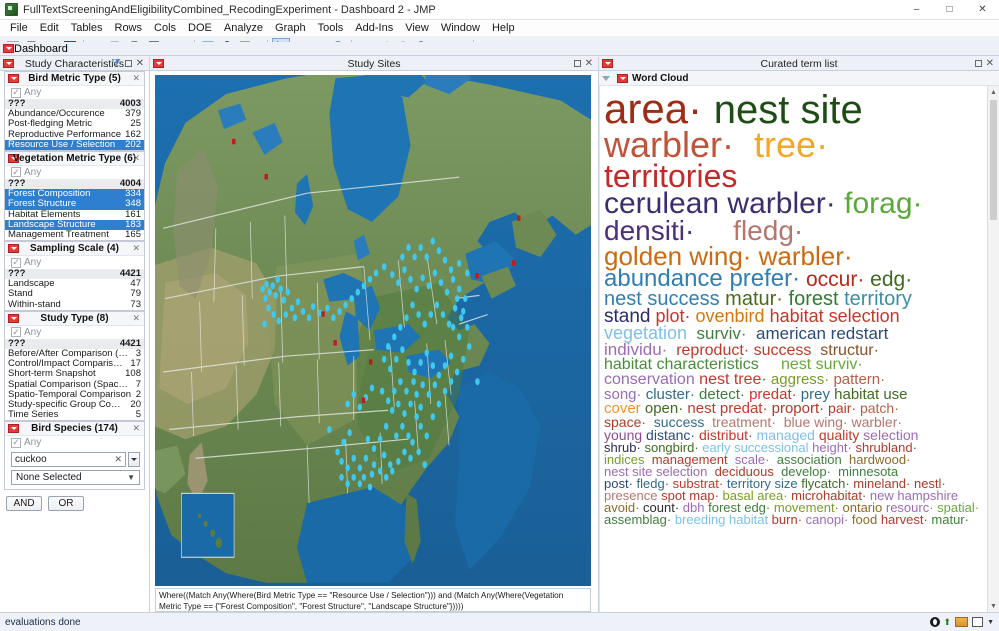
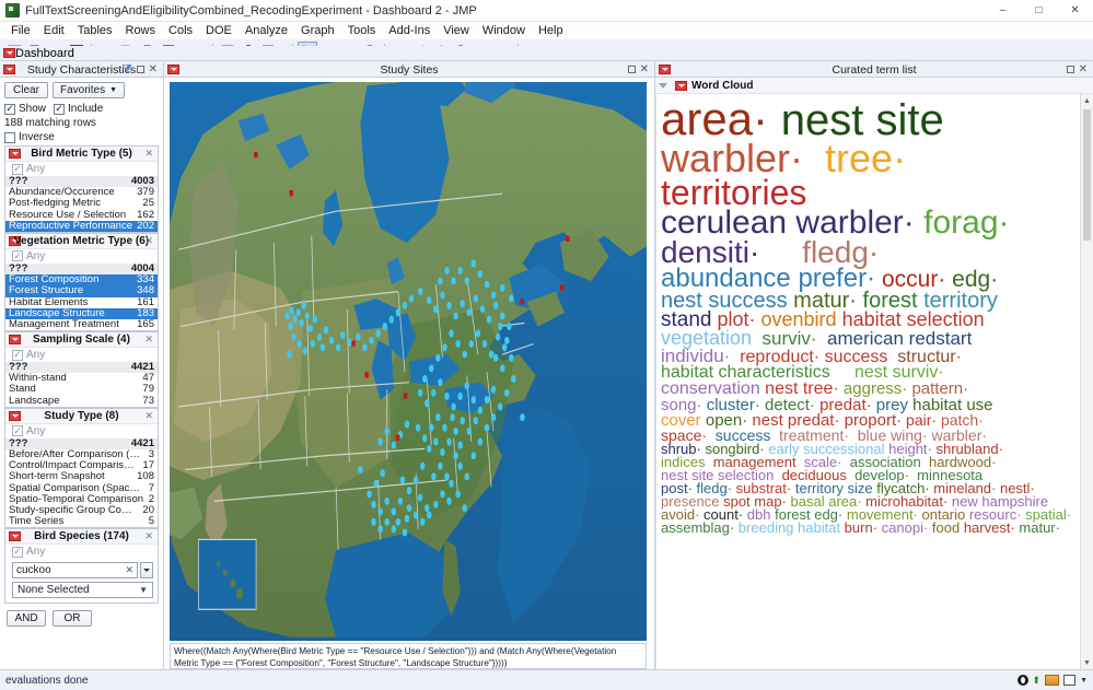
  FullTextScreeningAndEligibilityCombined_RecodingExperiment - Dashboard 2 - JMP
  –
  □
  ✕
  File
  Edit
  Tables
  Rows
  Cols
  DOE
  Analyze
  Graph
  Tools
  Add-Ins
  View
  Window
  Help
  Dashboard
  Study Characteristics
  ⧩
  ✕
+ Clear
+ Favorites
+ Show
+ Include
+ 188 matching rows
+ Inverse
  Bird Metric Type (5)
  ✕
  Any
  ???
  4003
  Abundance/Occurence
  379
  Post-fledging Metric
  25
- Reproductive Performance
+ Resource Use / Selection
  162
- Resource Use / Selection
+ Reproductive Performance
  202
  Vegetation Metric Type (6)
  ✕
  Any
  ???
  4004
  Forest Composition
  334
  Forest Structure
  348
  Habitat Elements
  161
  Landscape Structure
  183
  Management Treatment
  165
  Sampling Scale (4)
  ✕
  Any
  ???
  4421
- Landscape
+ Within-stand
  47
  Stand
  79
- Within-stand
+ Landscape
  73
  Study Type (8)
  ✕
  Any
  ???
  4421
  Before/After Comparison (BA
  3
  Control/Impact Comparison
  17
  Short-term Snapshot
  108
  Spatial Comparison (Space fo
  7
  Spatio-Temporal Comparison
  2
  Study-specific Group Comp
  20
  Time Series
  5
  Bird Species (174)
  ✕
  Any
  cuckoo
  ✕
  None Selected
  ▼
  AND
  OR
  Study Sites
  ✕
  Where((Match Any(Where(Bird Metric Type == "Resource Use / Selection"))) and (Match Any(Where(Vegetation Metric Type == {"Forest Composition", "Forest Structure", "Landscape Structure"}))))
  Curated term list
  ✕
  Word Cloud
  area·
  nest site
  warbler·
  tree·
  territories
  cerulean warbler·
  forag·
  densiti·
  fledg·
- golden wing· warbler·
  abundance prefer·
  occur·
  edg·
  nest success
  matur·
  forest
  territory
  stand
  plot·
  ovenbird
  habitat selection
  vegetation
  surviv·
  american redstart
  individu·
  reproduct·
  success
  structur·
  habitat characteristics
  nest surviv·
  conservation
  nest tree·
  aggress·
  pattern·
  song·
  cluster·
  detect·
  predat·
  prey
  habitat use
  cover
  open·
  nest predat·
  proport·
  pair·
  patch·
  space·
  success
  treatment·
  blue wing· warbler·
- young
- distanc·
- distribut·
- managed
- quality
- selection
  shrub·
  songbird·
  early successional
  height·
  shrubland·
  indices
  management
  scale·
  association
  hardwood·
  nest site selection
  deciduous
  develop·
  minnesota
  post·
  fledg·
  substrat·
  territory size
  flycatch·
  mineland·
  nestl·
  presence
  spot map·
  basal area·
  microhabitat·
  new hampshire
  avoid·
  count·
  dbh
  forest edg·
  movement·
  ontario
  resourc·
  spatial·
  assemblag·
  breeding habitat
  burn·
  canopi·
  food
  harvest·
  matur·
  evaluations done
  ⬆
